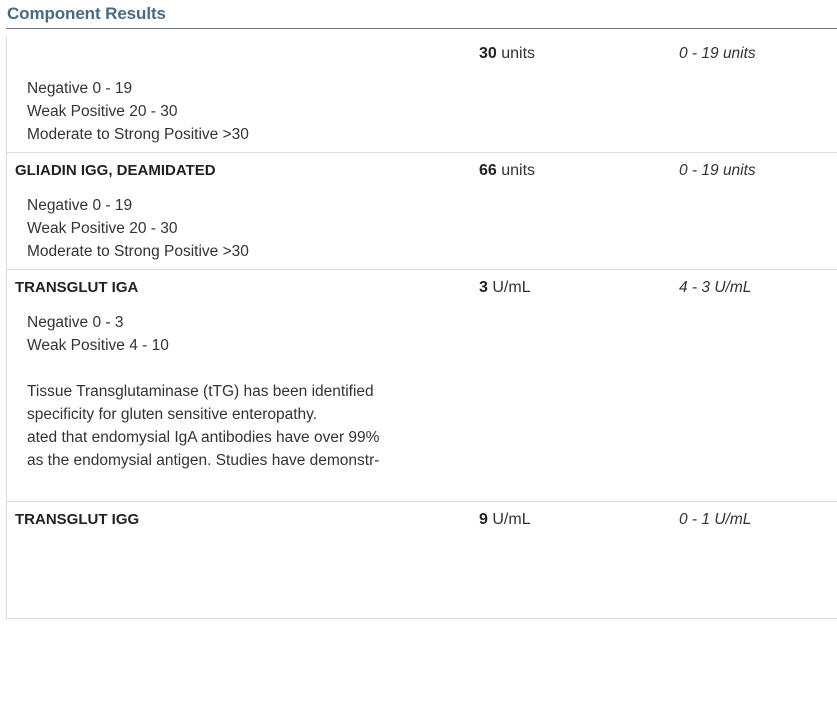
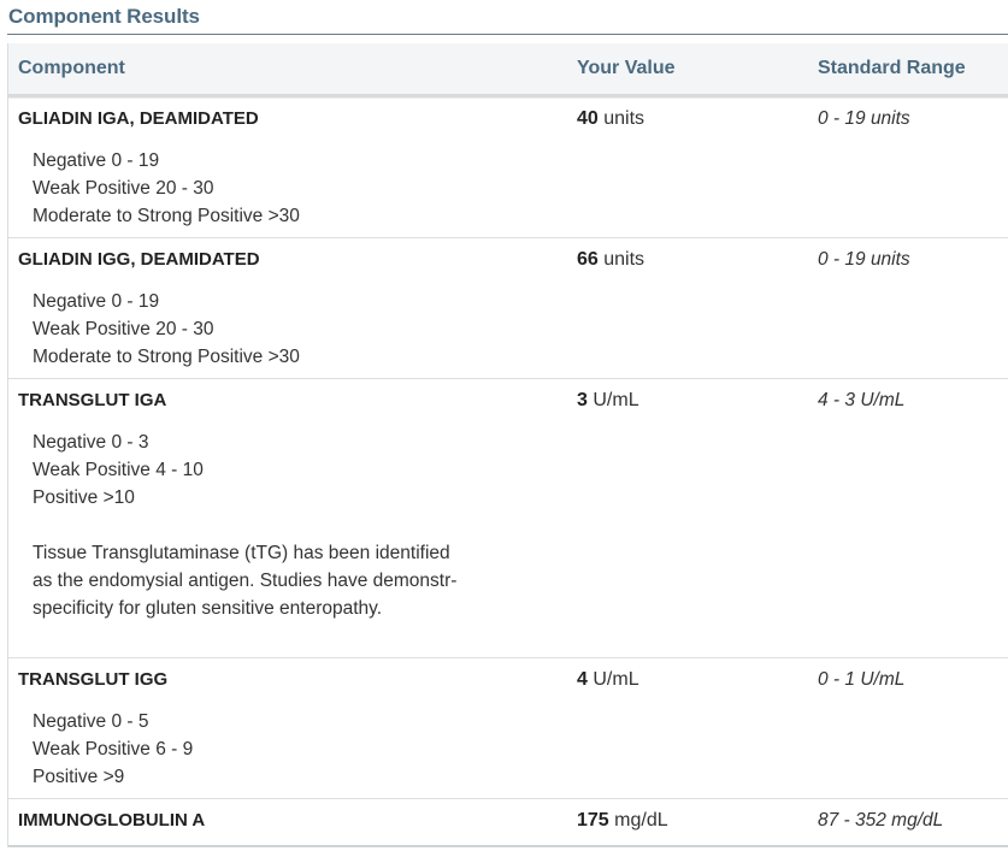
  Component Results
+ Component
+ Your Value
+ Standard Range
+ GLIADIN IGA, DEAMIDATED
- 30 units
+ 40 units
  0 - 19 units
  Negative 0 - 19
  Weak Positive 20 - 30
  Moderate to Strong Positive >30
  GLIADIN IGG, DEAMIDATED
  66 units
  0 - 19 units
  Negative 0 - 19
  Weak Positive 20 - 30
  Moderate to Strong Positive >30
  TRANSGLUT IGA
  3 U/mL
  4 - 3 U/mL
  Negative 0 - 3
  Weak Positive 4 - 10
+ Positive >10
  Tissue Transglutaminase (tTG) has been identified
- specificity for gluten sensitive enteropathy.
+ as the endomysial antigen. Studies have demonstr-
- ated that endomysial IgA antibodies have over 99%
- as the endomysial antigen. Studies have demonstr-
+ specificity for gluten sensitive enteropathy.
  TRANSGLUT IGG
- 9 U/mL
+ 4 U/mL
  0 - 1 U/mL
+ Negative 0 - 5
+ Weak Positive 6 - 9
+ Positive >9
+ IMMUNOGLOBULIN A
+ 175 mg/dL
+ 87 - 352 mg/dL
